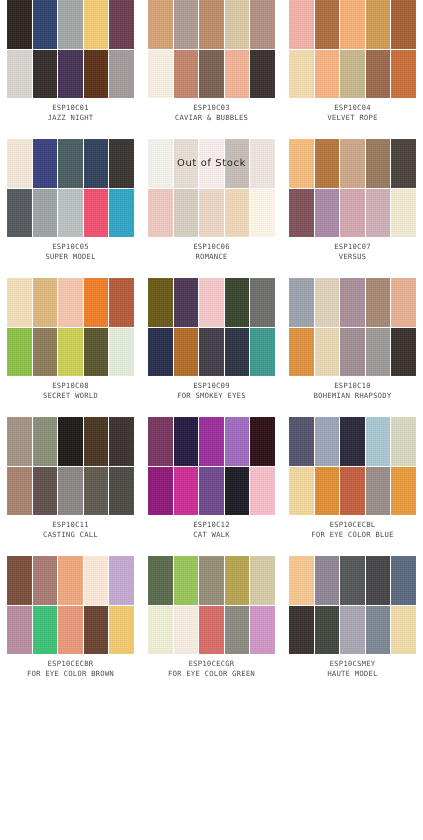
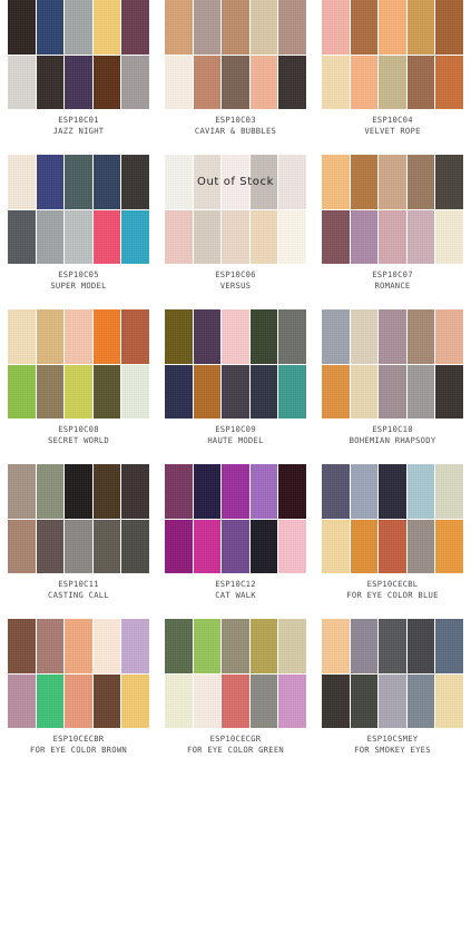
  ESP10C01
  JAZZ NIGHT
  ESP10C03
  CAVIAR & BUBBLES
  ESP10C04
  VELVET ROPE
  ESP10C05
  SUPER MODEL
  Out of Stock
  ESP10C06
- ROMANCE
+ VERSUS
  ESP10C07
- VERSUS
+ ROMANCE
  ESP10C08
  SECRET WORLD
  ESP10C09
- FOR SMOKEY EYES
+ HAUTE MODEL
  ESP10C10
  BOHEMIAN RHAPSODY
  ESP10C11
  CASTING CALL
  ESP10C12
  CAT WALK
  ESP10CECBL
  FOR EYE COLOR BLUE
  ESP10CECBR
  FOR EYE COLOR BROWN
  ESP10CECGR
  FOR EYE COLOR GREEN
  ESP10CSMEY
- HAUTE MODEL
+ FOR SMOKEY EYES
